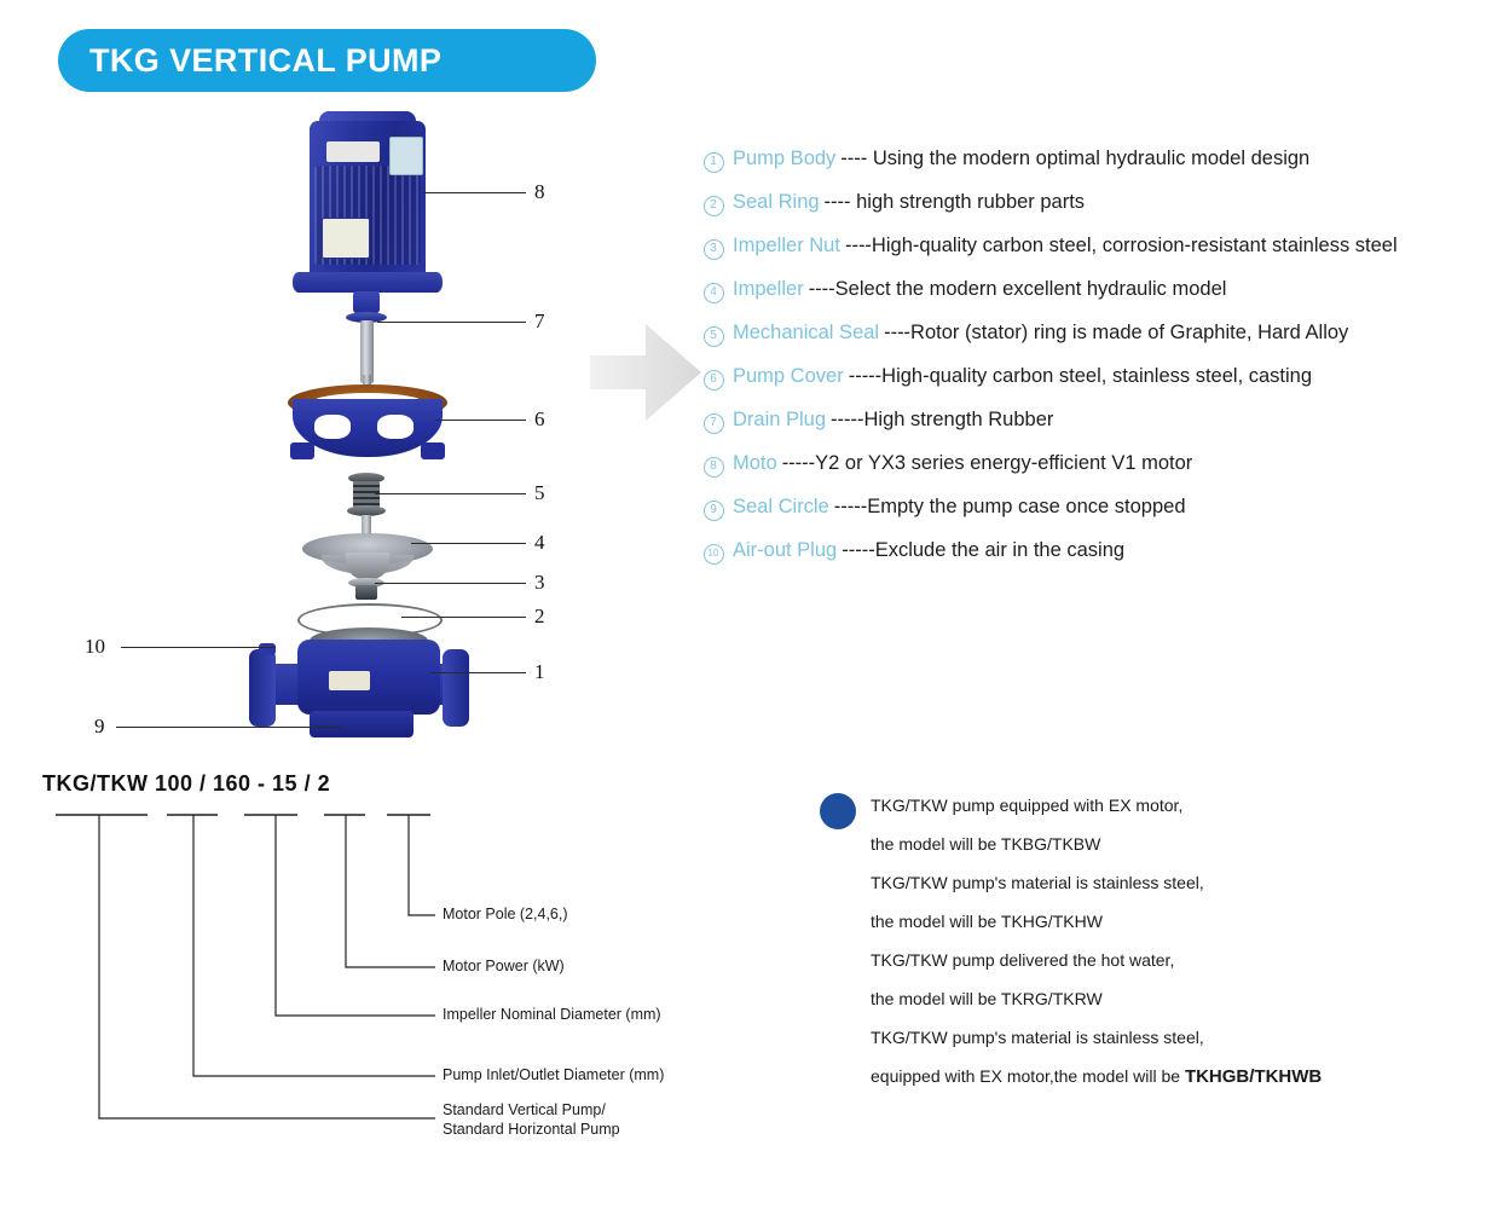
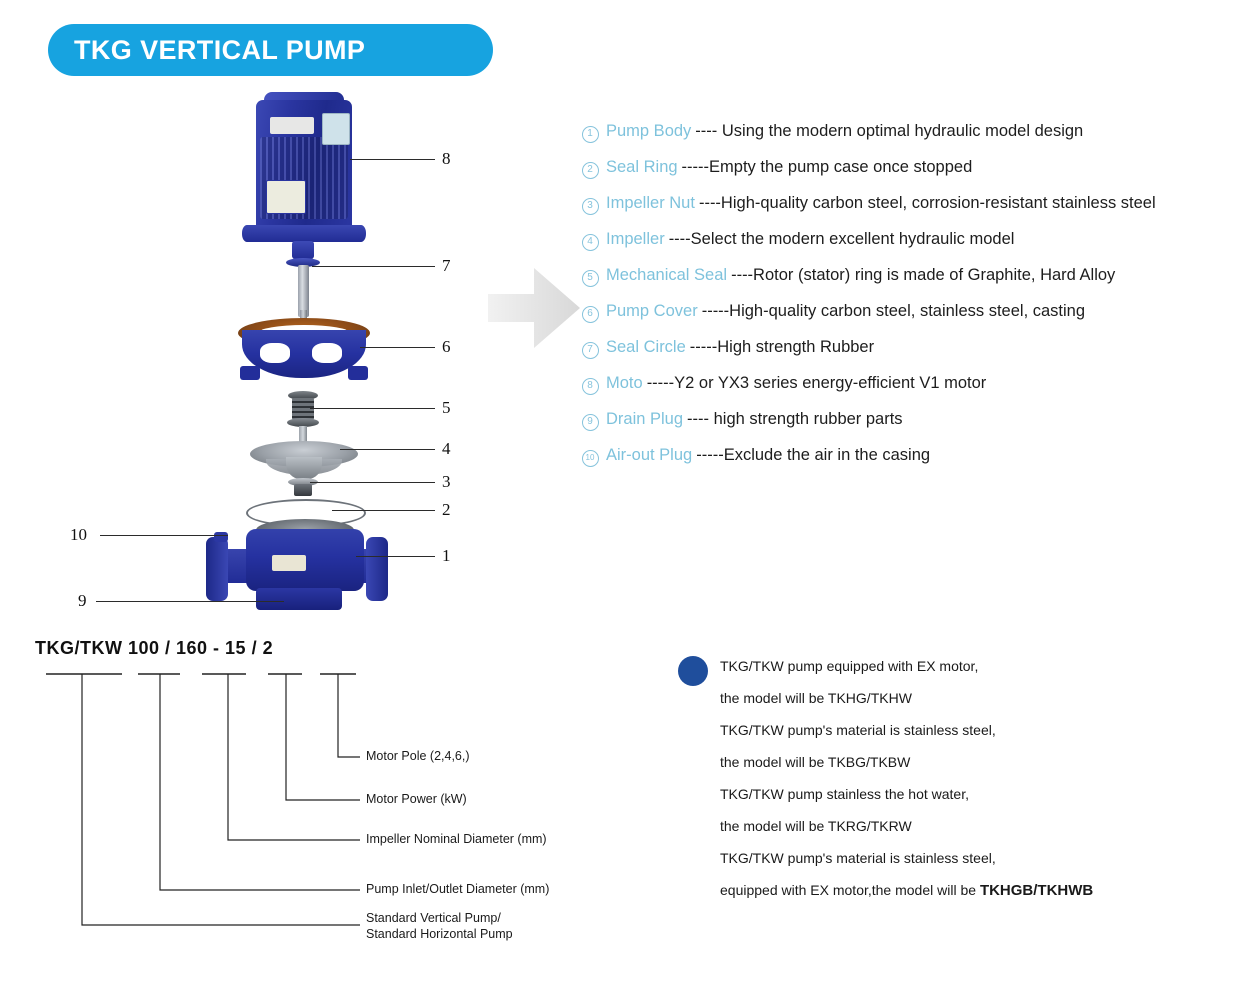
  TKG VERTICAL PUMP
  8
  7
  6
  5
  4
  3
  2
  1
  10
  9
  1
  Pump Body
  ---- Using the modern optimal hydraulic model design
  2
  Seal Ring
- ---- high strength rubber parts
+ -----Empty the pump case once stopped
  3
  Impeller Nut
  ----High-quality carbon steel, corrosion-resistant stainless steel
  4
  Impeller
  ----Select the modern excellent hydraulic model
  5
  Mechanical Seal
  ----Rotor (stator) ring is made of Graphite, Hard Alloy
  6
  Pump Cover
  -----High-quality carbon steel, stainless steel, casting
  7
- Drain Plug
+ Seal Circle
  -----High strength Rubber
  8
  Moto
  -----Y2 or YX3 series energy-efficient V1 motor
  9
- Seal Circle
+ Drain Plug
- -----Empty the pump case once stopped
+ ---- high strength rubber parts
  10
  Air-out Plug
  -----Exclude the air in the casing
  TKG/TKW 100 / 160 - 15 / 2
  Motor Pole (2,4,6,)
  Motor Power (kW)
  Impeller Nominal Diameter (mm)
  Pump Inlet/Outlet Diameter (mm)
  Standard Vertical Pump/
  Standard Horizontal Pump
  TKG/TKW pump equipped with EX motor,
- the model will be TKBG/TKBW
+ the model will be TKHG/TKHW
  TKG/TKW pump's material is stainless steel,
- the model will be TKHG/TKHW
+ the model will be TKBG/TKBW
- TKG/TKW pump delivered the hot water,
+ TKG/TKW pump stainless the hot water,
  the model will be TKRG/TKRW
  TKG/TKW pump's material is stainless steel,
  equipped with EX motor,the model will be TKHGB/TKHWB
